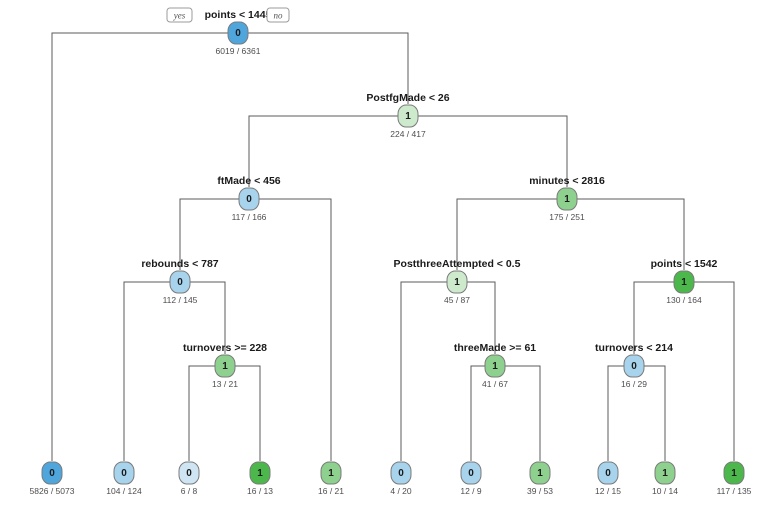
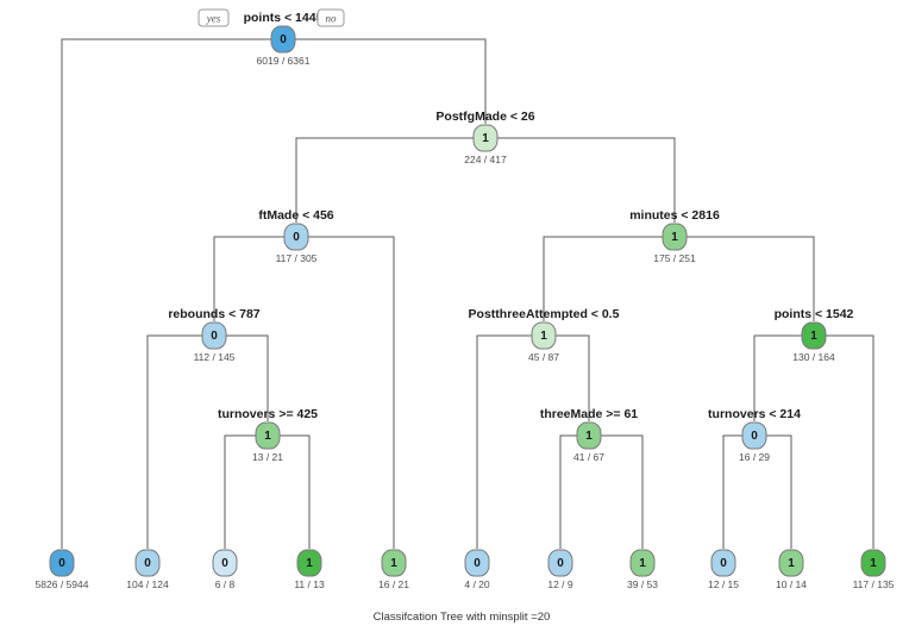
  points < 144
  0
  6019 / 6361
  PostfgMade < 26
  1
  224 / 417
  ftMade < 456
  0
- 117 / 166
+ 117 / 305
  minutes < 2816
  1
  175 / 251
  rebounds < 787
  0
  112 / 145
  PostthreeAttempted < 0.5
  1
  45 / 87
  points < 1542
  1
  130 / 164
- turnovers >= 228
+ turnovers >= 425
  1
  13 / 21
  threeMade >= 61
  1
  41 / 67
  turnovers < 214
  0
  16 / 29
  0
- 5826 / 5073
+ 5826 / 5944
  0
  104 / 124
  0
  6 / 8
  1
- 16 / 13
+ 11 / 13
  1
  16 / 21
  0
  4 / 20
  0
  12 / 9
  1
  39 / 53
  0
  12 / 15
  1
  10 / 14
  1
  117 / 135
  yes
  no
+ Classifcation Tree with minsplit =20
